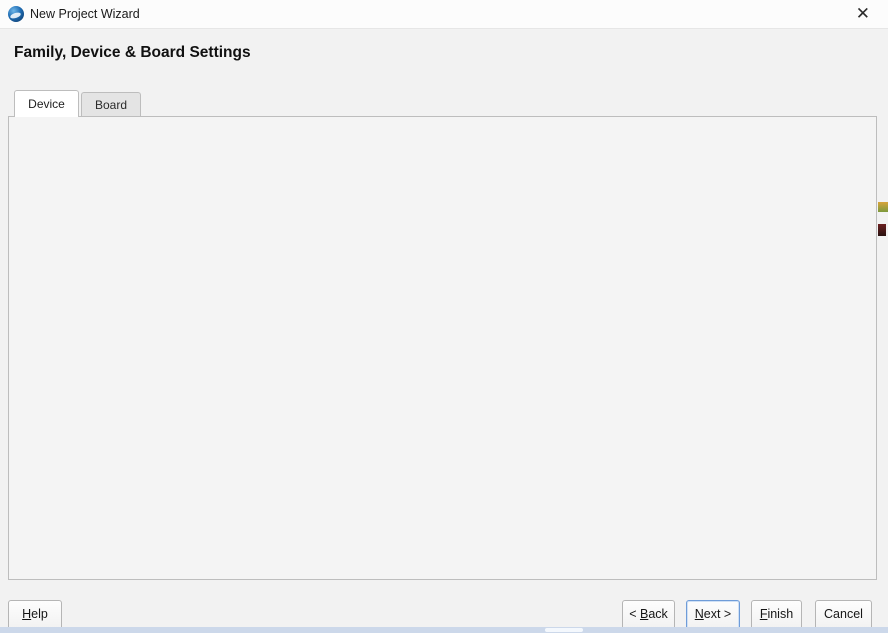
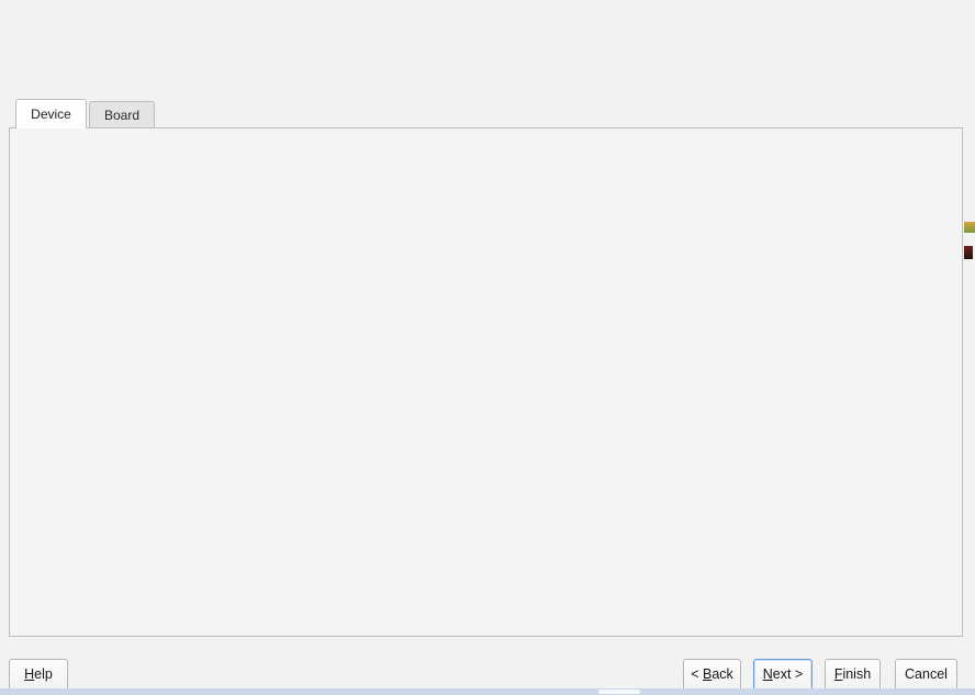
- New Project Wizard
- ✕
- Family, Device & Board Settings
  Device
  Board
  Help
  < Back
  Next >
  Finish
  Cancel
